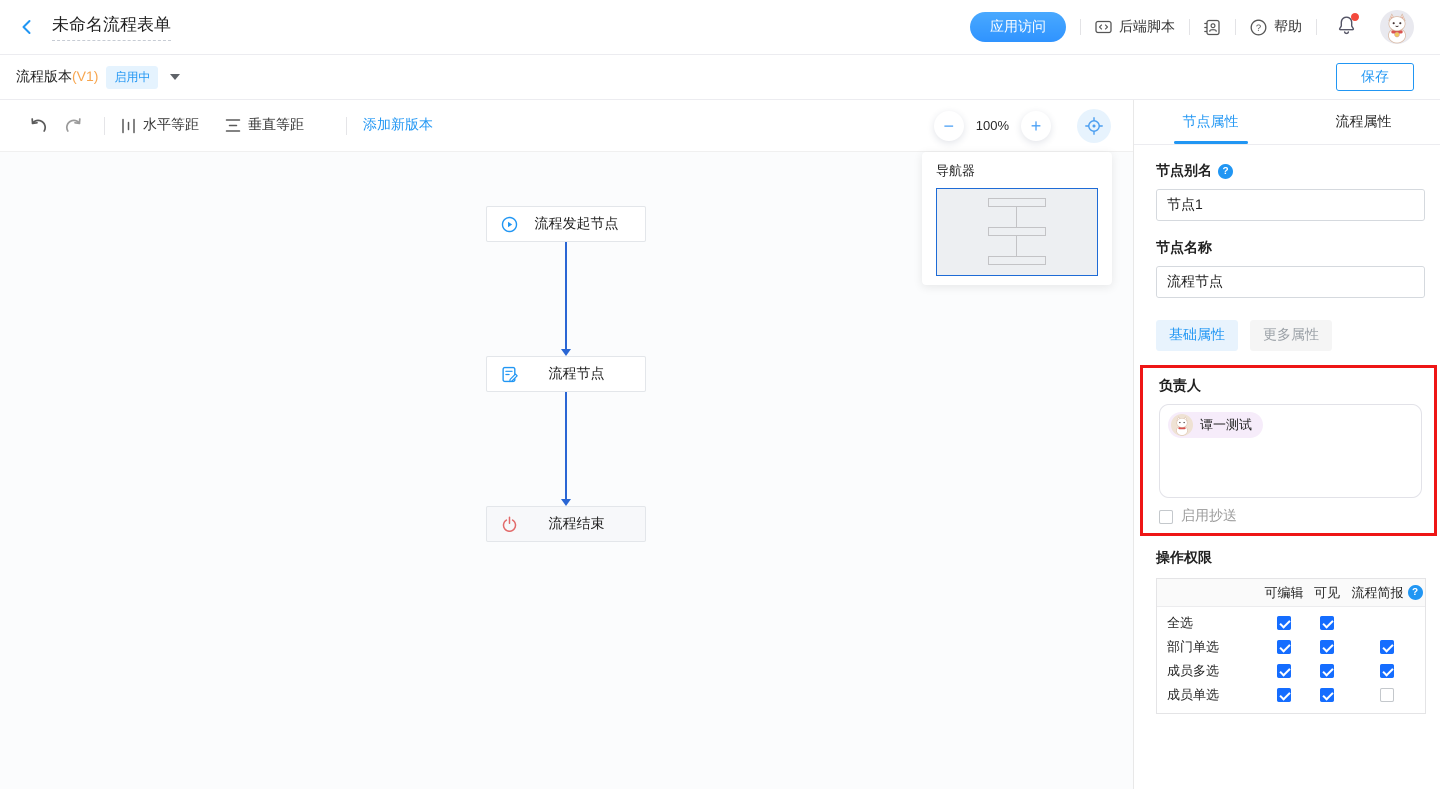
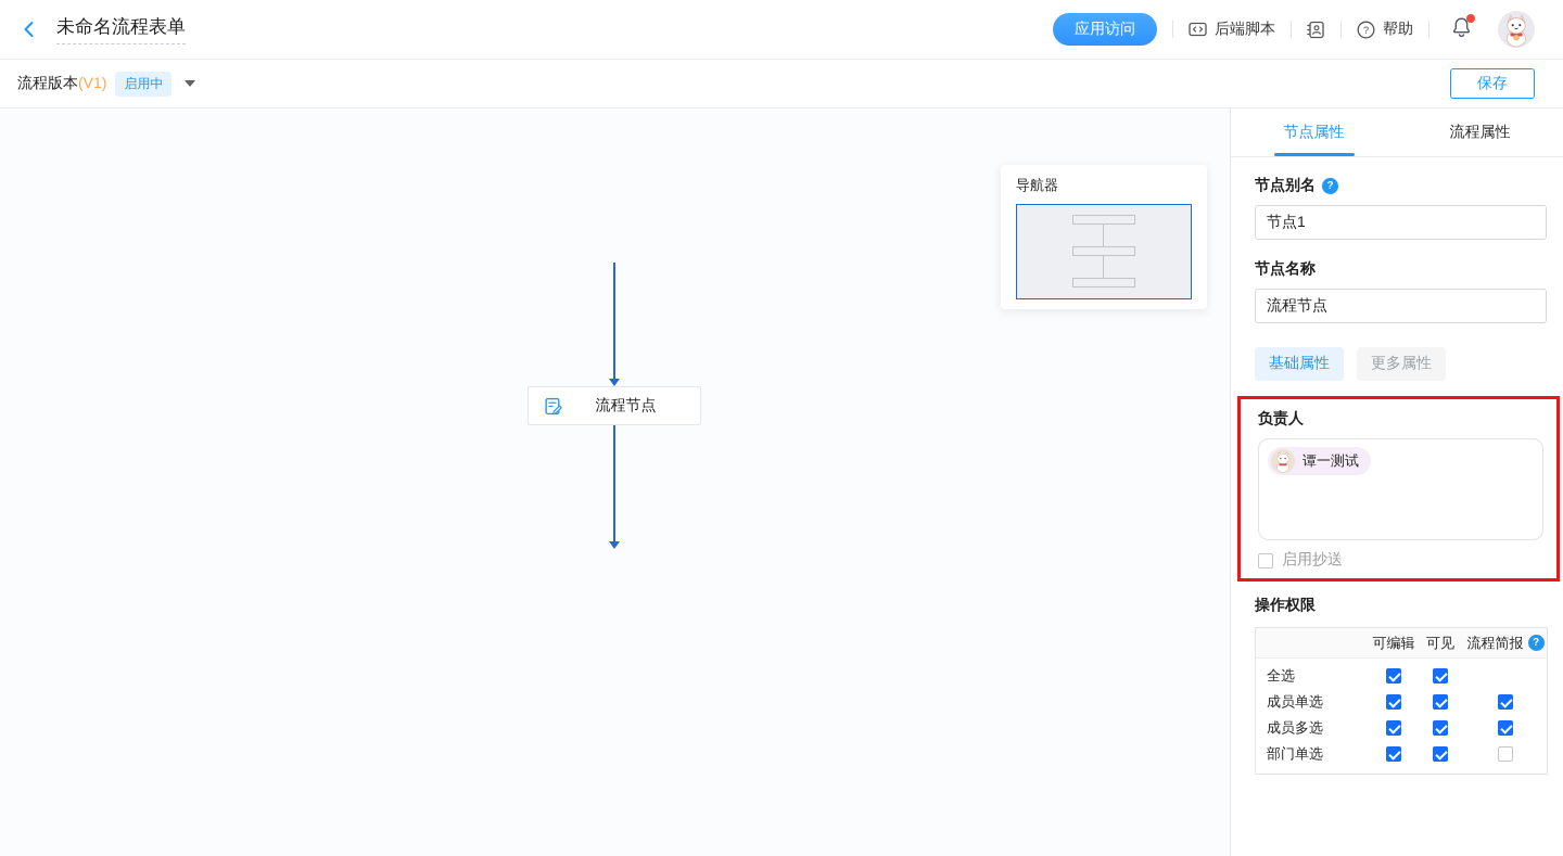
  未命名流程表单
  应用访问
  后端脚本
  ?
  帮助
  流程版本(V1)
  启用中
  保存
- 水平等距
- 垂直等距
- 添加新版本
- −
- 100%
- +
- 流程发起节点
  流程节点
- 流程结束
  导航器
  节点属性
  流程属性
  节点别名
  ?
  节点1
  节点名称
  流程节点
  基础属性
  更多属性
  负责人
  谭一测试
  启用抄送
  操作权限
  可编辑
  可见
  流程简报
  ?
  全选
- 部门单选
+ 成员单选
  成员多选
- 成员单选
+ 部门单选
